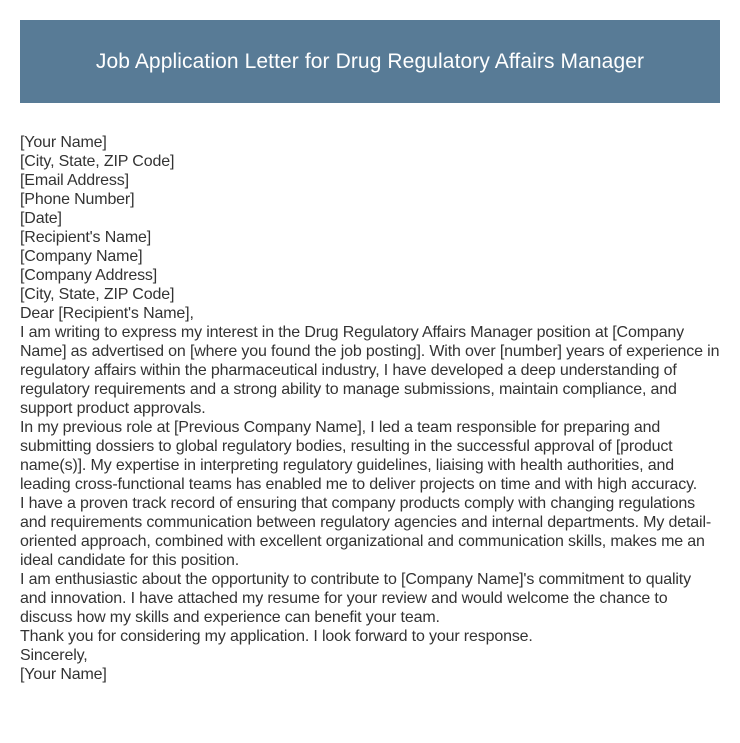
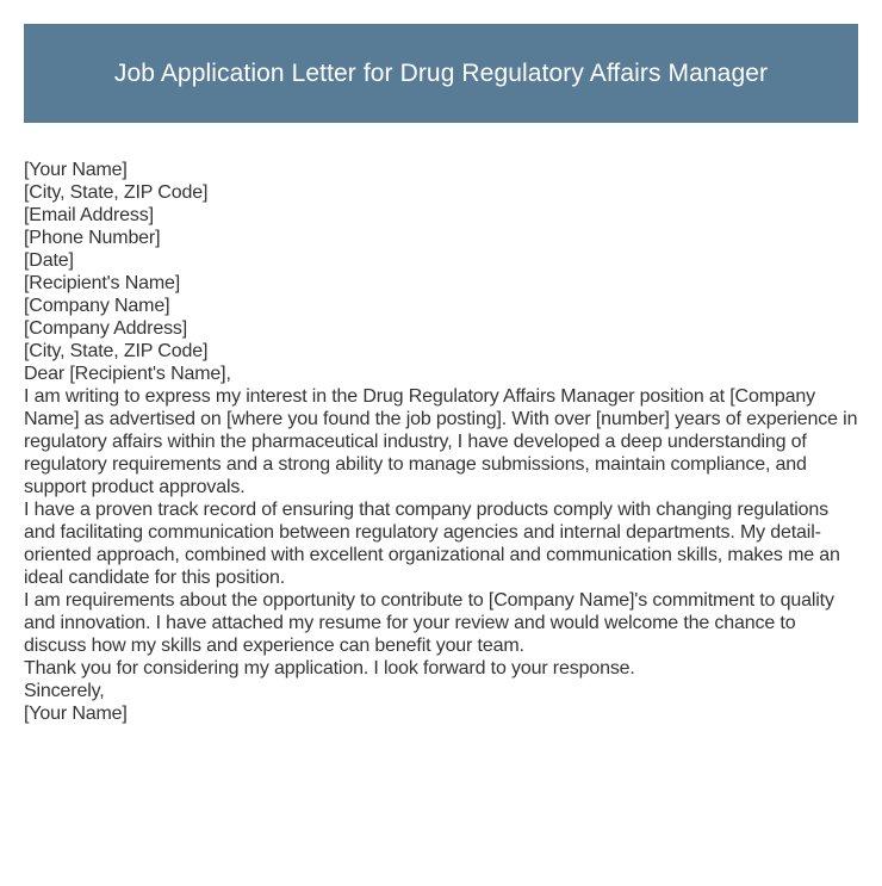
  Job Application Letter for Drug Regulatory Affairs Manager
  [Your Name]
  [City, State, ZIP Code]
  [Email Address]
  [Phone Number]
  [Date]
  [Recipient's Name]
  [Company Name]
  [Company Address]
  [City, State, ZIP Code]
  Dear [Recipient's Name],
  I am writing to express my interest in the Drug Regulatory Affairs Manager position at [Company Name] as advertised on [where you found the job posting]. With over [number] years of experience in regulatory affairs within the pharmaceutical industry, I have developed a deep understanding of regulatory requirements and a strong ability to manage submissions, maintain compliance, and support product approvals.
- In my previous role at [Previous Company Name], I led a team responsible for preparing and submitting dossiers to global regulatory bodies, resulting in the successful approval of [product name(s)]. My expertise in interpreting regulatory guidelines, liaising with health authorities, and leading cross-functional teams has enabled me to deliver projects on time and with high accuracy.
- I have a proven track record of ensuring that company products comply with changing regulations and requirements communication between regulatory agencies and internal departments. My detail-oriented approach, combined with excellent organizational and communication skills, makes me an ideal candidate for this position.
+ I have a proven track record of ensuring that company products comply with changing regulations and facilitating communication between regulatory agencies and internal departments. My detail-oriented approach, combined with excellent organizational and communication skills, makes me an ideal candidate for this position.
- I am enthusiastic about the opportunity to contribute to [Company Name]'s commitment to quality and innovation. I have attached my resume for your review and would welcome the chance to discuss how my skills and experience can benefit your team.
+ I am requirements about the opportunity to contribute to [Company Name]'s commitment to quality and innovation. I have attached my resume for your review and would welcome the chance to discuss how my skills and experience can benefit your team.
  Thank you for considering my application. I look forward to your response.
  Sincerely,
  [Your Name]
